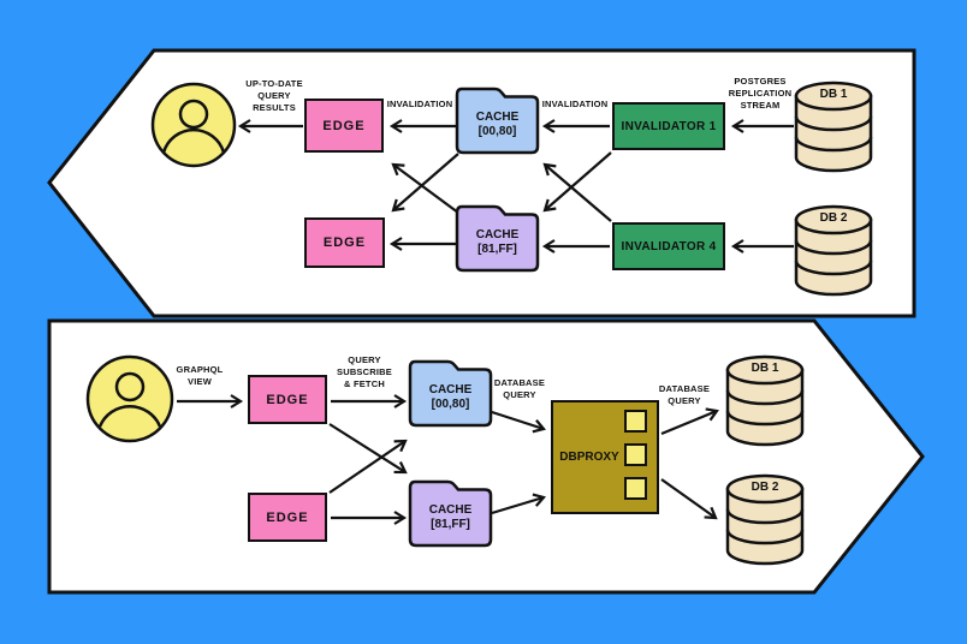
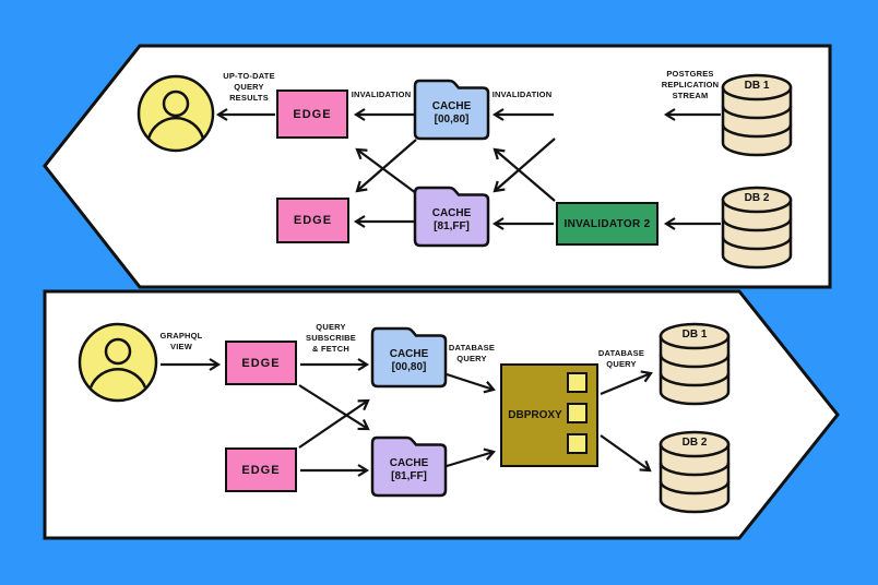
  UP-TO-DATE
  QUERY
  RESULTS
  EDGE
  INVALIDATION
  CACHE
  [00,80]
  INVALIDATION
- INVALIDATOR 1
  POSTGRES
  REPLICATION
  STREAM
  DB 1
  EDGE
  CACHE
  [81,FF]
- INVALIDATOR 4
+ INVALIDATOR 2
  DB 2
  GRAPHQL
  VIEW
  EDGE
  QUERY
  SUBSCRIBE
  & FETCH
  CACHE
  [00,80]
  DATABASE
  QUERY
  EDGE
  CACHE
  [81,FF]
  DBPROXY
  DATABASE
  QUERY
  DB 1
  DB 2
